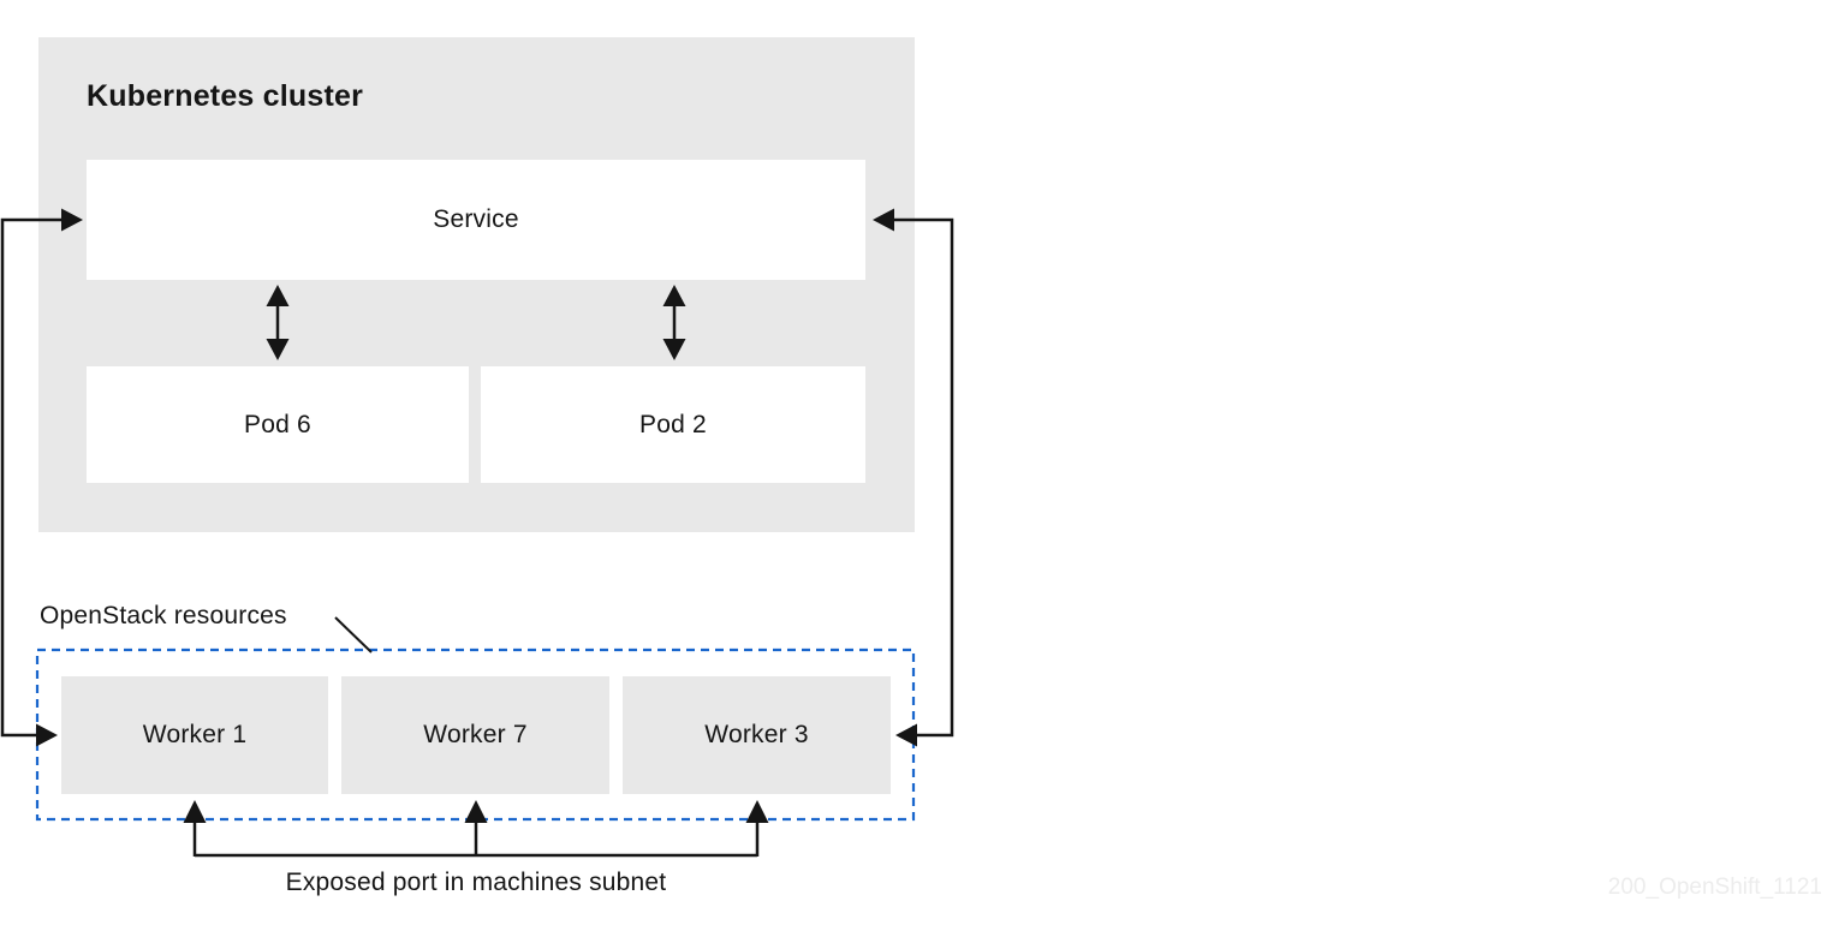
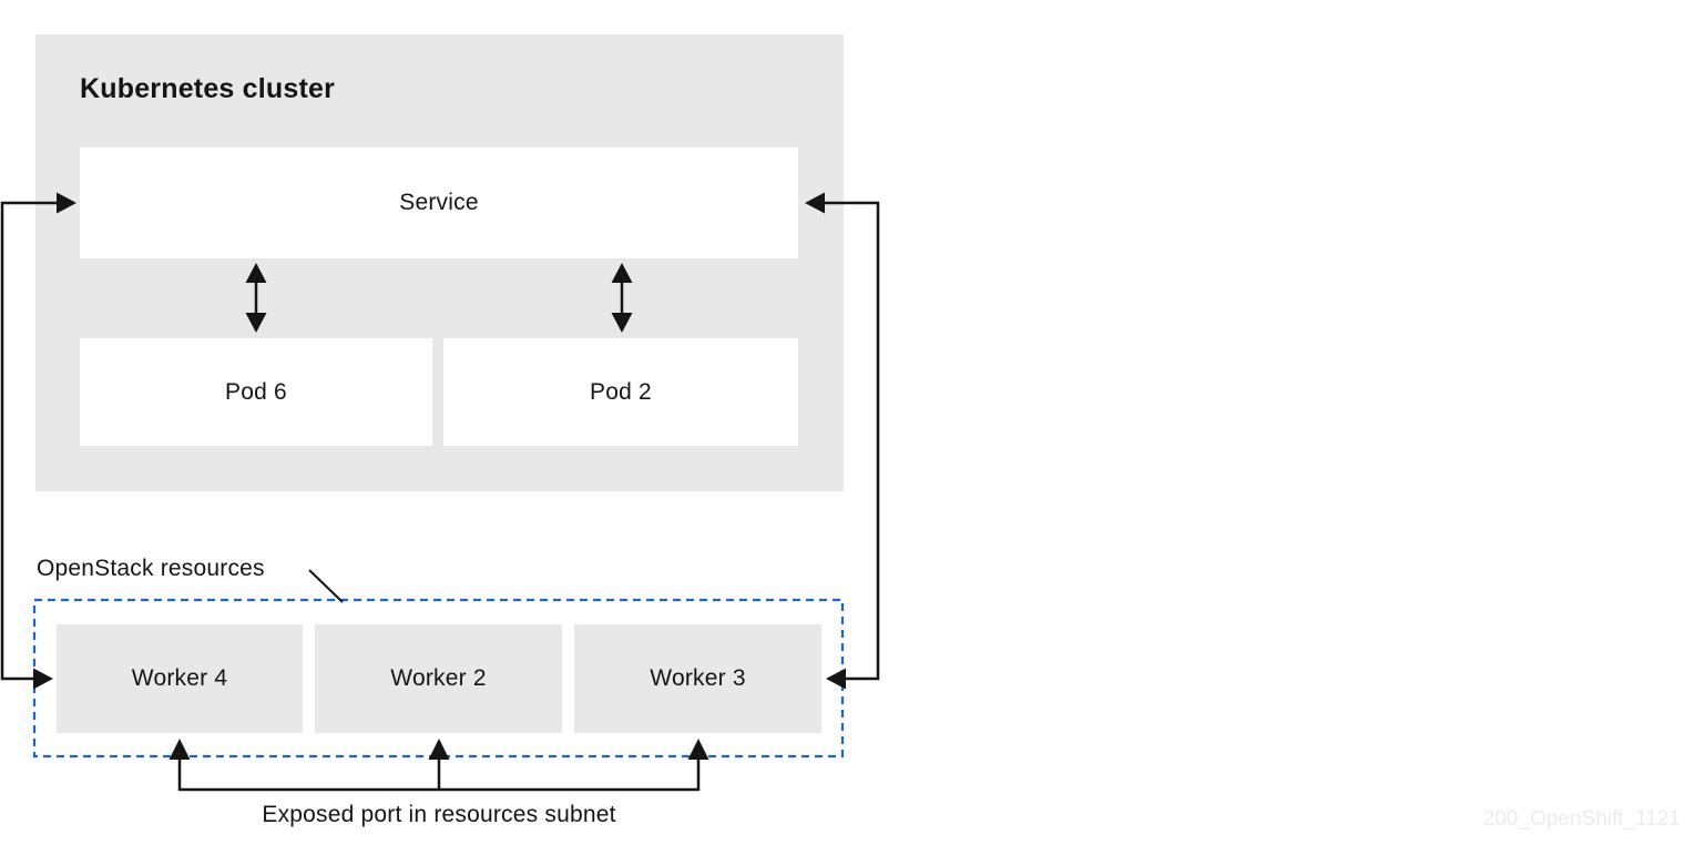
  Kubernetes cluster
  Service
  Pod 6
  Pod 2
  OpenStack resources
- Worker 1
+ Worker 4
- Worker 7
+ Worker 2
  Worker 3
- Exposed port in machines subnet
+ Exposed port in resources subnet
